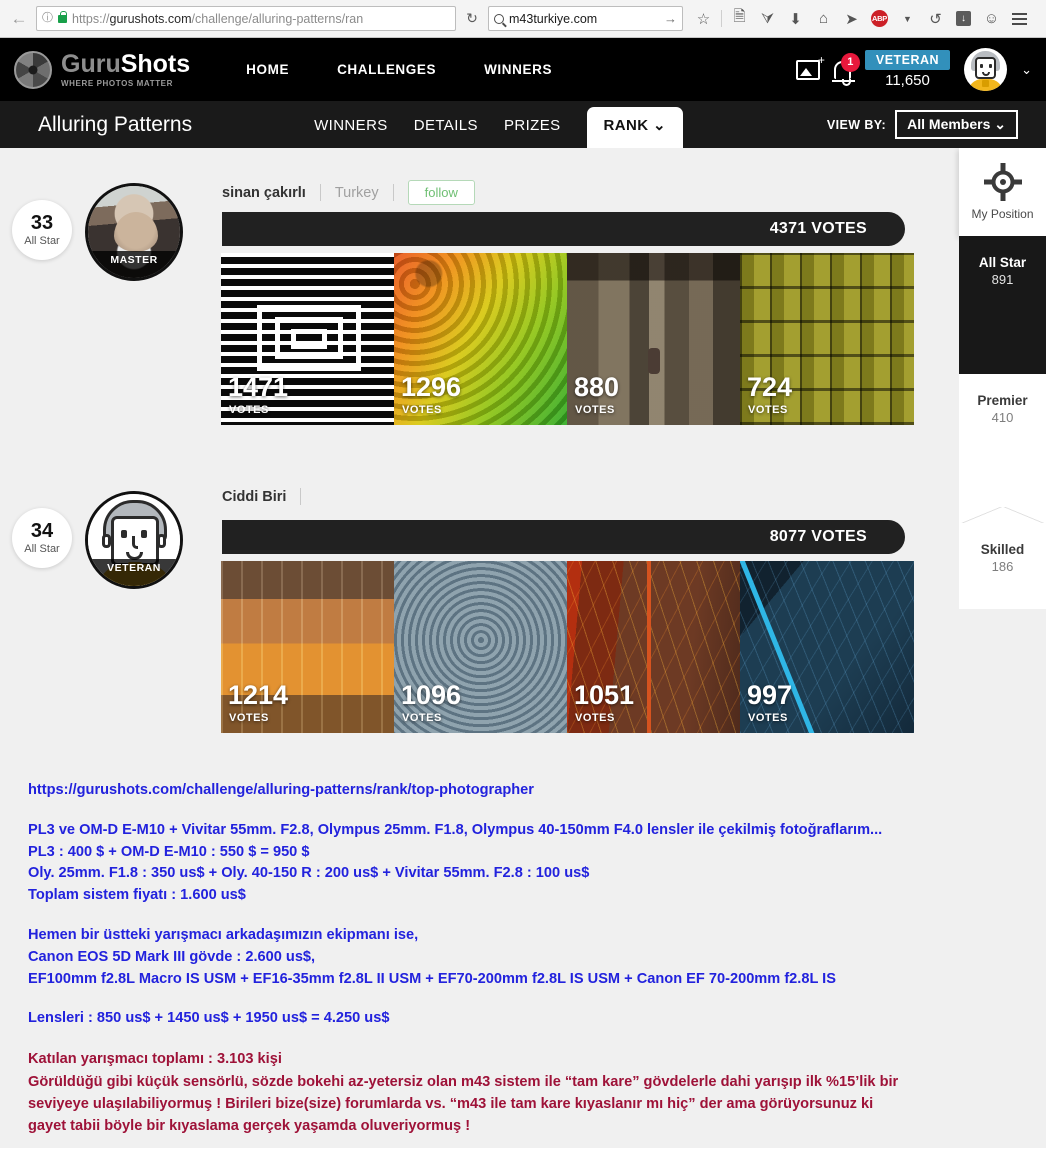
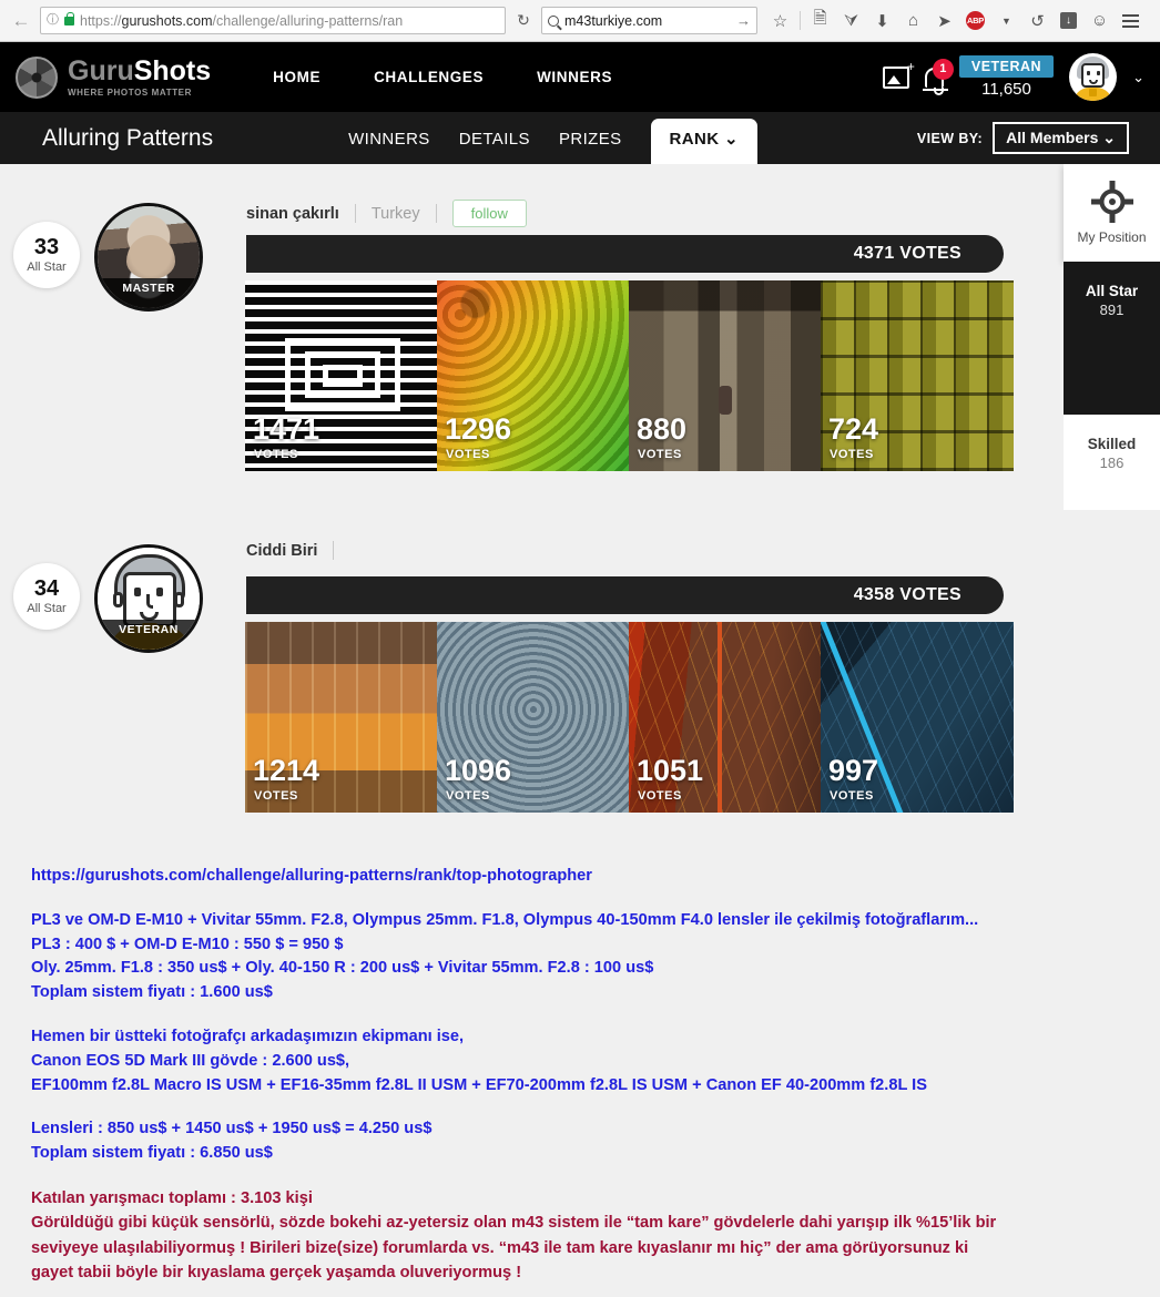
  ←
  ⓘ
  https://gurushots.com/challenge/alluring-patterns/ran
  ↻
  m43turkiye.com
  →
  ☆
  🗎
  ⮛
  ⬇
  ⌂
  ➤
  ABP
  ▼
  ↺
  ↓
  ☺
  GuruShots
  WHERE PHOTOS MATTER
  HOME
  CHALLENGES
  WINNERS
  1
  VETERAN
  11,650
  ⌄
  Alluring Patterns
  WINNERS
  DETAILS
  PRIZES
  RANK ⌄
  VIEW BY:
  All Members ⌄
  33
  All Star
  MASTER
  sinan çakırlı
  Turkey
  follow
  4371 VOTES
  1471
  VOTES
  1296
  VOTES
  880
  VOTES
  724
  VOTES
  34
  All Star
  VETERAN
  Ciddi Biri
- 8077 VOTES
+ 4358 VOTES
  1214
  VOTES
  1096
  VOTES
  1051
  VOTES
  997
  VOTES
  My Position
  All Star
  891
- Premier
- 410
  Skilled
  186
  https://gurushots.com/challenge/alluring-patterns/rank/top-photographer
  PL3 ve OM-D E-M10 + Vivitar 55mm. F2.8, Olympus 25mm. F1.8, Olympus 40-150mm F4.0 lensler ile çekilmiş fotoğraflarım...
  PL3 : 400 $ + OM-D E-M10 : 550 $ = 950 $
  Oly. 25mm. F1.8 : 350 us$ + Oly. 40-150 R : 200 us$ + Vivitar 55mm. F2.8 : 100 us$
  Toplam sistem fiyatı : 1.600 us$
- Hemen bir üstteki yarışmacı arkadaşımızın ekipmanı ise,
+ Hemen bir üstteki fotoğrafçı arkadaşımızın ekipmanı ise,
  Canon EOS 5D Mark III gövde : 2.600 us$,
- EF100mm f2.8L Macro IS USM + EF16-35mm f2.8L II USM + EF70-200mm f2.8L IS USM + Canon EF 70-200mm f2.8L IS
+ EF100mm f2.8L Macro IS USM + EF16-35mm f2.8L II USM + EF70-200mm f2.8L IS USM + Canon EF 40-200mm f2.8L IS
  Lensleri : 850 us$ + 1450 us$ + 1950 us$ = 4.250 us$
+ Toplam sistem fiyatı : 6.850 us$
  Katılan yarışmacı toplamı : 3.103 kişi
  Görüldüğü gibi küçük sensörlü, sözde bokehi az-yetersiz olan m43 sistem ile “tam kare” gövdelerle dahi yarışıp ilk %15’lik bir
  seviyeye ulaşılabiliyormuş ! Birileri bize(size) forumlarda vs. “m43 ile tam kare kıyaslanır mı hiç” der ama görüyorsunuz ki
  gayet tabii böyle bir kıyaslama gerçek yaşamda oluveriyormuş !
